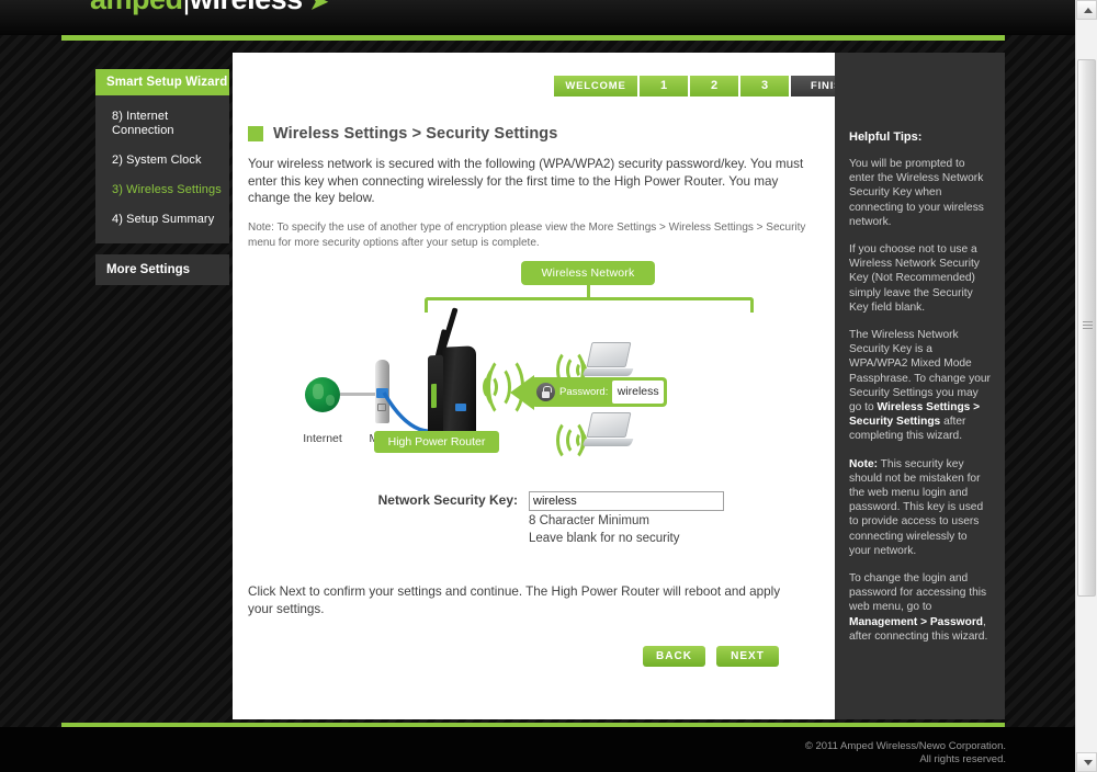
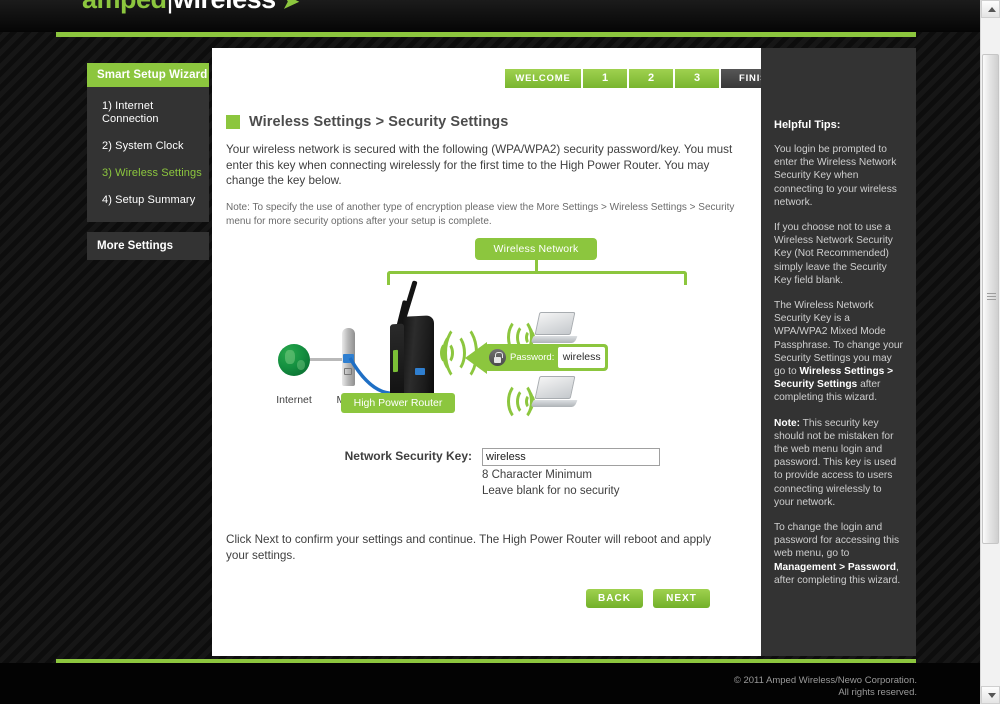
  Smart Setup Wizard
- 8) Internet Connection
+ 1) Internet Connection
  2) System Clock
  3) Wireless Settings
  4) Setup Summary
  More Settings
  WELCOME
  1
  2
  3
  Wireless Settings > Security Settings
  Your wireless network is secured with the following (WPA/WPA2) security password/key. You must enter this key when connecting wirelessly for the first time to the High Power Router. You may change the key below.
  Note: To specify the use of another type of encryption please view the More Settings > Wireless Settings > Security menu for more security options after your setup is complete.
  Wireless Network
  Internet
  High Power Router
  Password:
  wireless
  Network Security Key:
  wireless
  8 Character Minimum
  Leave blank for no security
  Click Next to confirm your settings and continue. The High Power Router will reboot and apply your settings.
  BACK
  NEXT
  Helpful Tips:
- You will be prompted to enter the Wireless Network Security Key when connecting to your wireless network.
+ You login be prompted to enter the Wireless Network Security Key when connecting to your wireless network.
  If you choose not to use a Wireless Network Security Key (Not Recommended) simply leave the Security Key field blank.
  The Wireless Network Security Key is a WPA/WPA2 Mixed Mode Passphrase. To change your Security Settings you may go to Wireless Settings > Security Settings after completing this wizard.
  Note: This security key should not be mistaken for the web menu login and password. This key is used to provide access to users connecting wirelessly to your network.
- To change the login and password for accessing this web menu, go to Management > Password, after connecting this wizard.
+ To change the login and password for accessing this web menu, go to Management > Password, after completing this wizard.
  © 2011 Amped Wireless/Newo Corporation.
  All rights reserved.
